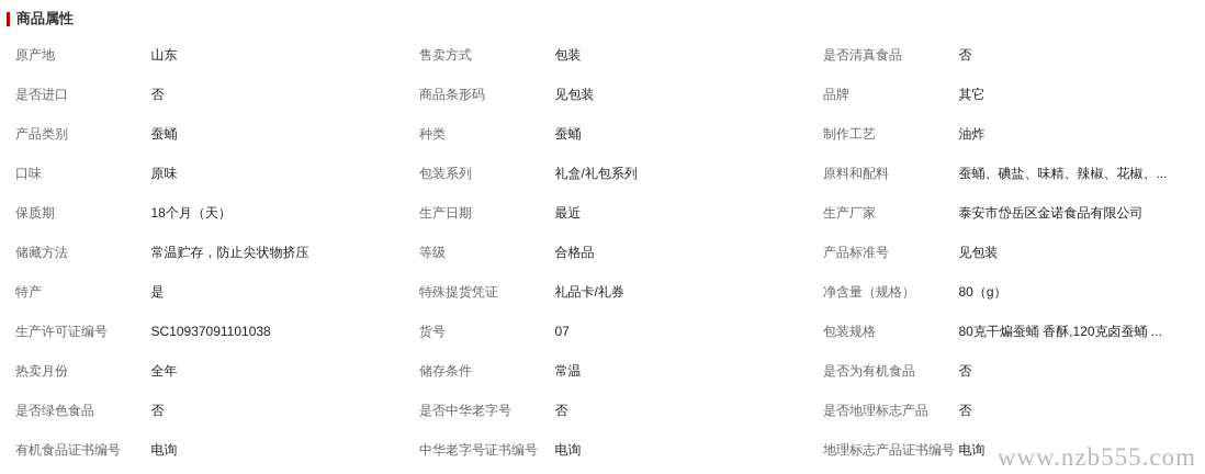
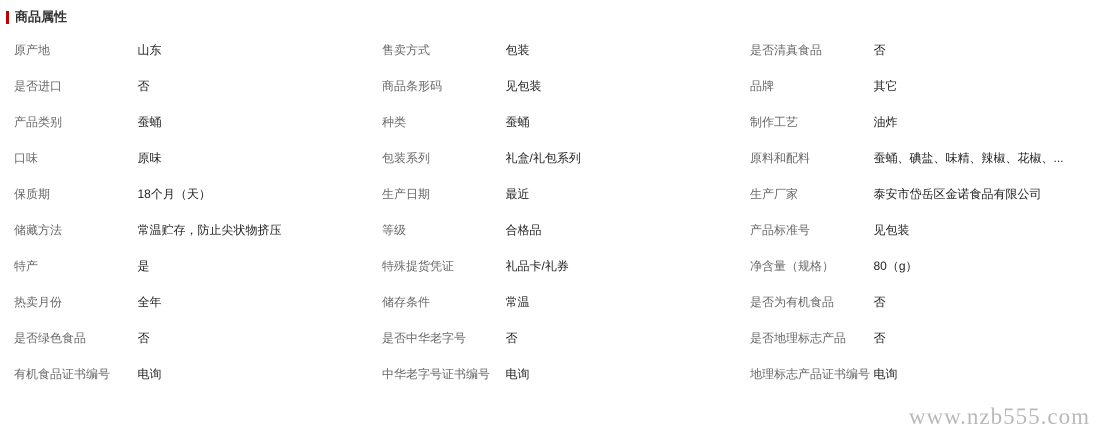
  商品属性
  原产地	山东		售卖方式	包装		是否清真食品	否
  是否进口	否		商品条形码	见包装		品牌	其它
  产品类别	蚕蛹		种类	蚕蛹		制作工艺	油炸
  口味	原味		包装系列	礼盒/礼包系列		原料和配料	蚕蛹、碘盐、味精、辣椒、花椒、...
  保质期	18个月（天）		生产日期	最近		生产厂家	泰安市岱岳区金诺食品有限公司
  储藏方法	常温贮存，防止尖状物挤压		等级	合格品		产品标准号	见包装
  特产	是		特殊提货凭证	礼品卡/礼券		净含量（规格）	80（g）
- 生产许可证编号	SC10937091101038		货号	07		包装规格	80克干煸蚕蛹 香酥,120克卤蚕蛹 ...
  热卖月份	全年		储存条件	常温		是否为有机食品	否
  是否绿色食品	否		是否中华老字号	否		是否地理标志产品	否
  有机食品证书编号	电询		中华老字号证书编号	电询		地理标志产品证书编号	电询
  www.nzb555.com
